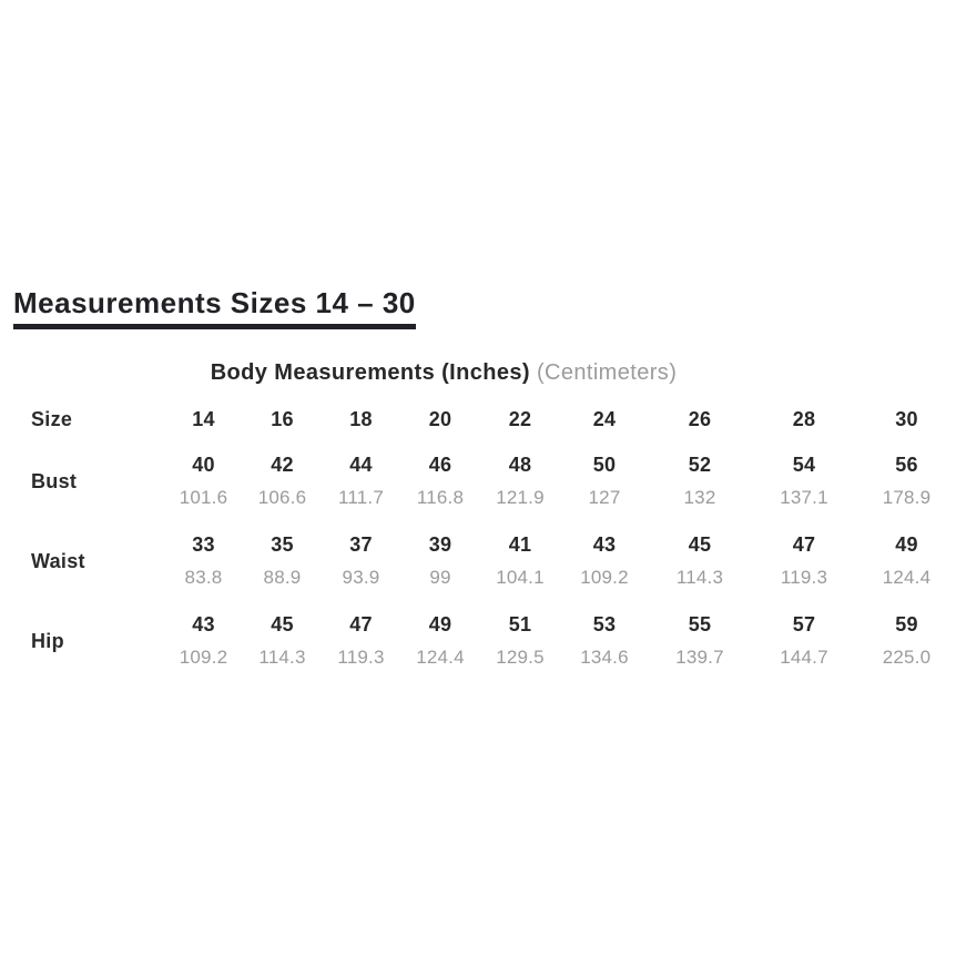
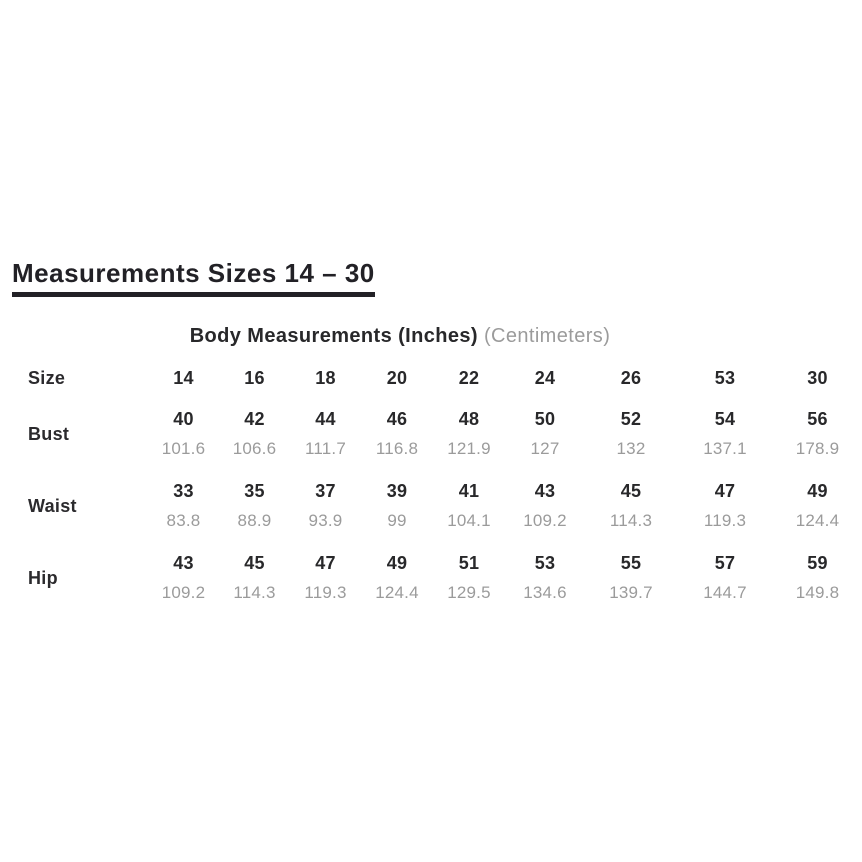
  Measurements Sizes 14 – 30
  Body Measurements (Inches) (Centimeters)
- Size	14	16	18	20	22	24	26	28	30
+ Size	14	16	18	20	22	24	26	53	30
  Bust	40101.6	42106.6	44111.7	46116.8	48121.9	50127	52132	54137.1	56178.9
  Waist	3383.8	3588.9	3793.9	3999	41104.1	43109.2	45114.3	47119.3	49124.4
- Hip	43109.2	45114.3	47119.3	49124.4	51129.5	53134.6	55139.7	57144.7	59225.0
+ Hip	43109.2	45114.3	47119.3	49124.4	51129.5	53134.6	55139.7	57144.7	59149.8
